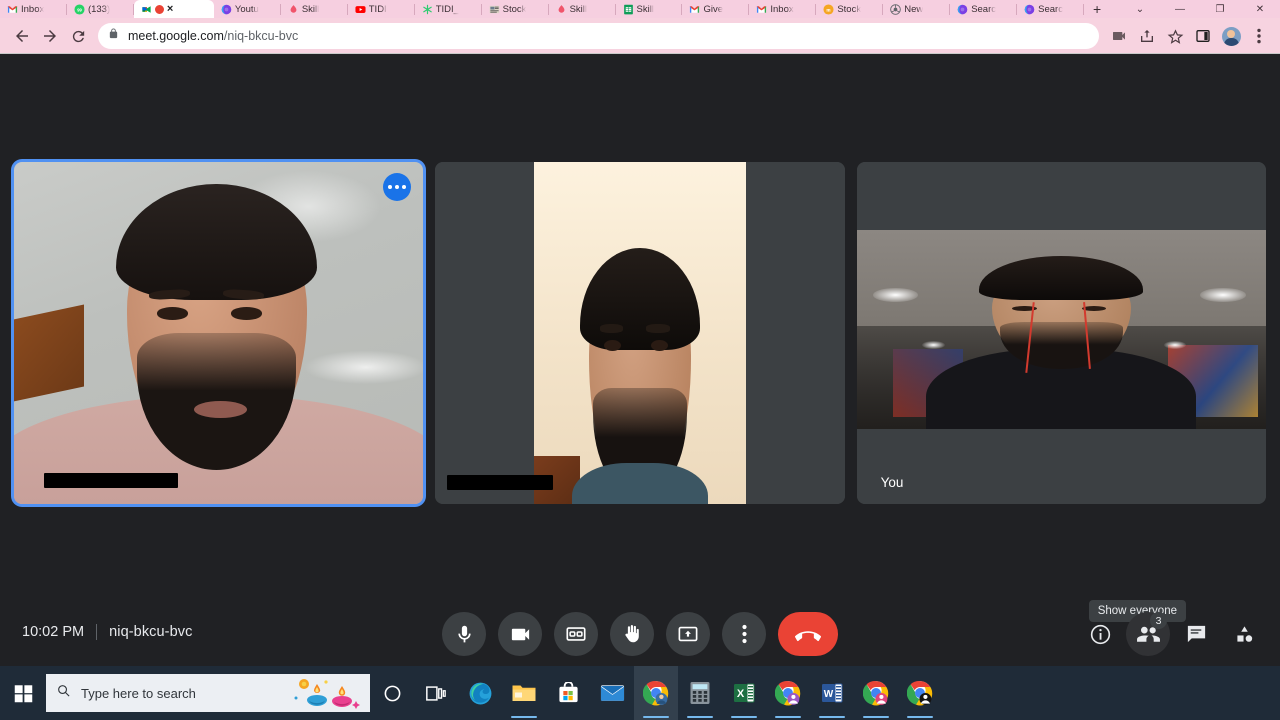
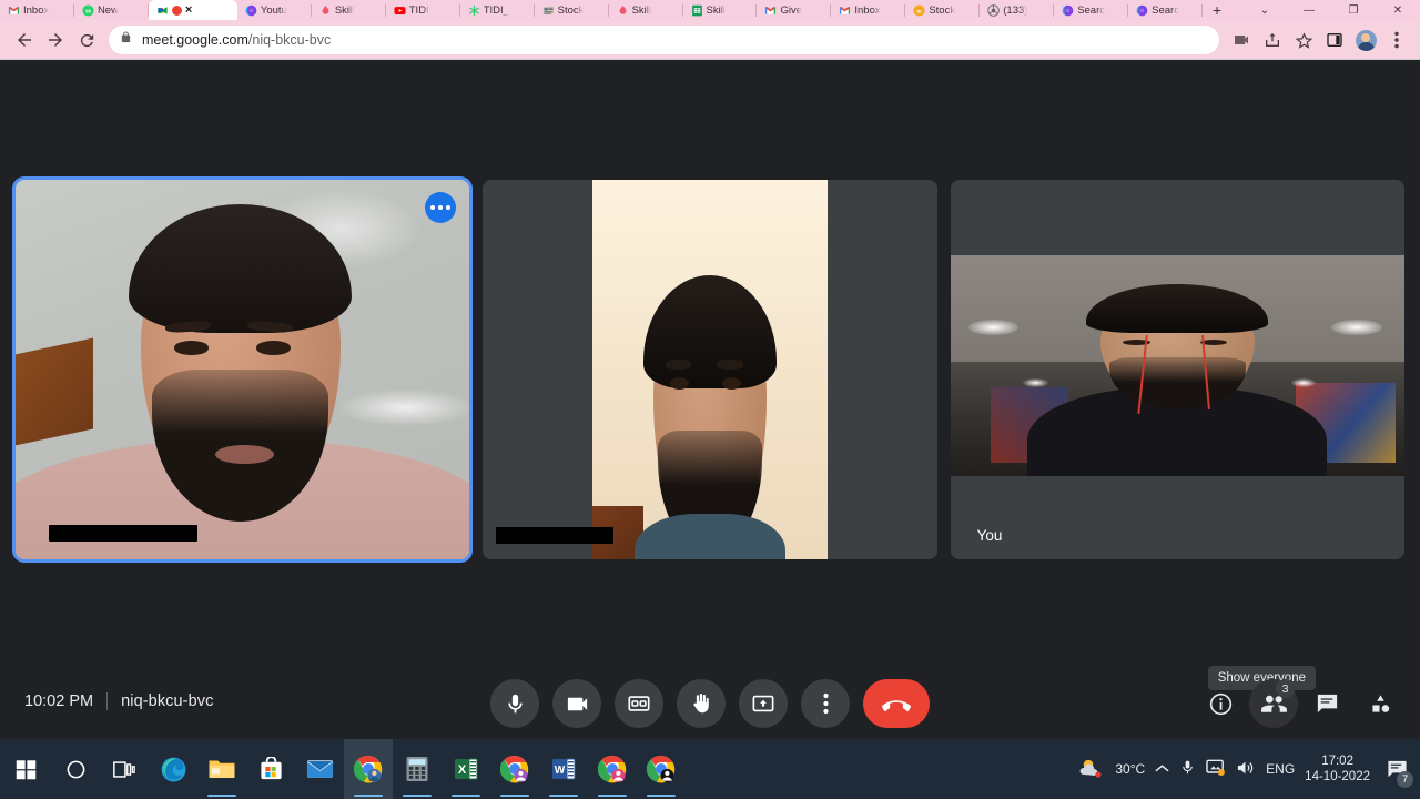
  Inbox
- (133)
+ New
  ×
  Youtu
  Skill
  TIDI
  TIDI_
  Stock
  Skill
  Skill
  Give
  Inbox
  Stock
- New
+ (133)
  Searc
  Searc
  +
  ⌄
  —
  ❐
  ✕
  meet.google.com/niq-bkcu-bvc
  You
  10:02 PM
  niq-bkcu-bvc
  Show everyone
  3
- Type here to search
  X
  W
+ 30°C
+ ENG
+ 17:02
+ 14-10-2022
+ 7
